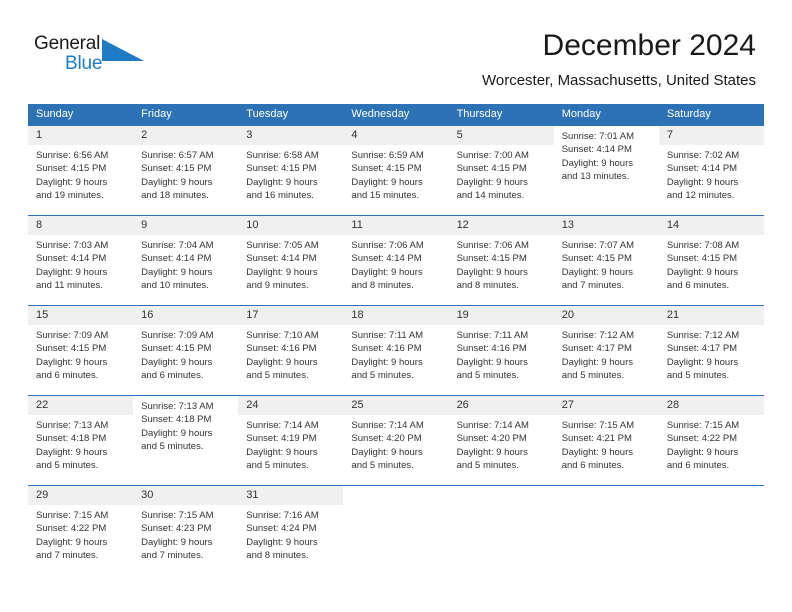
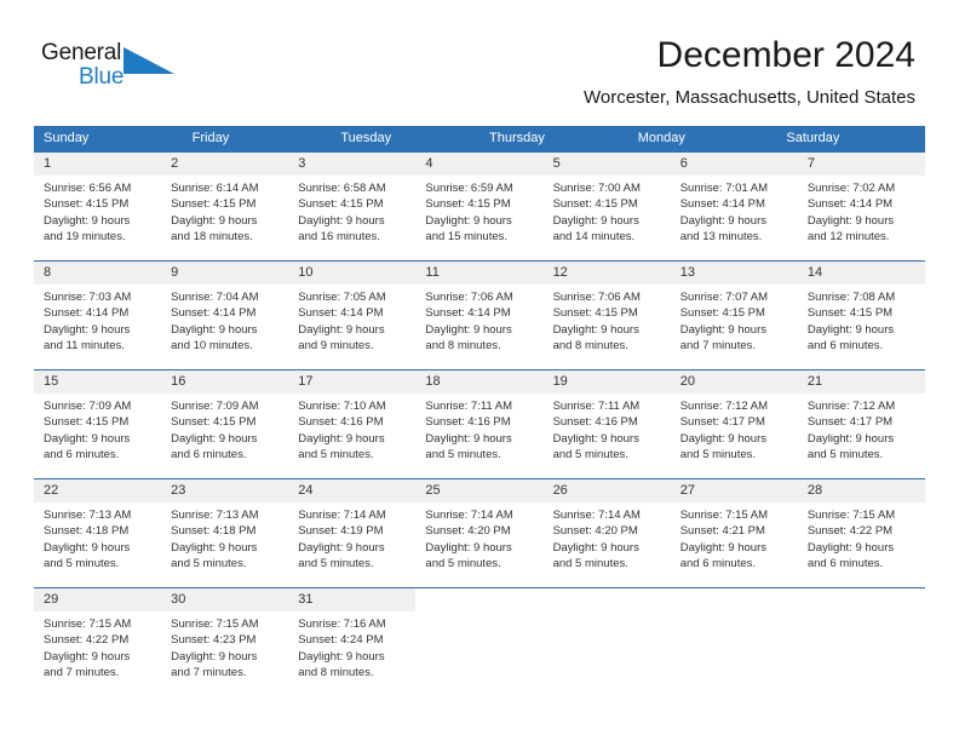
  General
  Blue
  December 2024
  Worcester, Massachusetts, United States
  Sunday
  Friday
  Tuesday
- Wednesday
  Thursday
  Monday
  Saturday
  1
  Sunrise: 6:56 AM
  Sunset: 4:15 PM
  Daylight: 9 hours
  and 19 minutes.
  2
- Sunrise: 6:57 AM
+ Sunrise: 6:14 AM
  Sunset: 4:15 PM
  Daylight: 9 hours
  and 18 minutes.
  3
  Sunrise: 6:58 AM
  Sunset: 4:15 PM
  Daylight: 9 hours
  and 16 minutes.
  4
  Sunrise: 6:59 AM
  Sunset: 4:15 PM
  Daylight: 9 hours
  and 15 minutes.
  5
  Sunrise: 7:00 AM
  Sunset: 4:15 PM
  Daylight: 9 hours
  and 14 minutes.
+ 6
  Sunrise: 7:01 AM
  Sunset: 4:14 PM
  Daylight: 9 hours
  and 13 minutes.
  7
  Sunrise: 7:02 AM
  Sunset: 4:14 PM
  Daylight: 9 hours
  and 12 minutes.
  8
  Sunrise: 7:03 AM
  Sunset: 4:14 PM
  Daylight: 9 hours
  and 11 minutes.
  9
  Sunrise: 7:04 AM
  Sunset: 4:14 PM
  Daylight: 9 hours
  and 10 minutes.
  10
  Sunrise: 7:05 AM
  Sunset: 4:14 PM
  Daylight: 9 hours
  and 9 minutes.
  11
  Sunrise: 7:06 AM
  Sunset: 4:14 PM
  Daylight: 9 hours
  and 8 minutes.
  12
  Sunrise: 7:06 AM
  Sunset: 4:15 PM
  Daylight: 9 hours
  and 8 minutes.
  13
  Sunrise: 7:07 AM
  Sunset: 4:15 PM
  Daylight: 9 hours
  and 7 minutes.
  14
  Sunrise: 7:08 AM
  Sunset: 4:15 PM
  Daylight: 9 hours
  and 6 minutes.
  15
  Sunrise: 7:09 AM
  Sunset: 4:15 PM
  Daylight: 9 hours
  and 6 minutes.
  16
  Sunrise: 7:09 AM
  Sunset: 4:15 PM
  Daylight: 9 hours
  and 6 minutes.
  17
  Sunrise: 7:10 AM
  Sunset: 4:16 PM
  Daylight: 9 hours
  and 5 minutes.
  18
  Sunrise: 7:11 AM
  Sunset: 4:16 PM
  Daylight: 9 hours
  and 5 minutes.
  19
  Sunrise: 7:11 AM
  Sunset: 4:16 PM
  Daylight: 9 hours
  and 5 minutes.
  20
  Sunrise: 7:12 AM
  Sunset: 4:17 PM
  Daylight: 9 hours
  and 5 minutes.
  21
  Sunrise: 7:12 AM
  Sunset: 4:17 PM
  Daylight: 9 hours
  and 5 minutes.
  22
  Sunrise: 7:13 AM
  Sunset: 4:18 PM
  Daylight: 9 hours
  and 5 minutes.
+ 23
  Sunrise: 7:13 AM
  Sunset: 4:18 PM
  Daylight: 9 hours
  and 5 minutes.
  24
  Sunrise: 7:14 AM
  Sunset: 4:19 PM
  Daylight: 9 hours
  and 5 minutes.
  25
  Sunrise: 7:14 AM
  Sunset: 4:20 PM
  Daylight: 9 hours
  and 5 minutes.
  26
  Sunrise: 7:14 AM
  Sunset: 4:20 PM
  Daylight: 9 hours
  and 5 minutes.
  27
  Sunrise: 7:15 AM
  Sunset: 4:21 PM
  Daylight: 9 hours
  and 6 minutes.
  28
  Sunrise: 7:15 AM
  Sunset: 4:22 PM
  Daylight: 9 hours
  and 6 minutes.
  29
  Sunrise: 7:15 AM
  Sunset: 4:22 PM
  Daylight: 9 hours
  and 7 minutes.
  30
  Sunrise: 7:15 AM
  Sunset: 4:23 PM
  Daylight: 9 hours
  and 7 minutes.
  31
  Sunrise: 7:16 AM
  Sunset: 4:24 PM
  Daylight: 9 hours
  and 8 minutes.
